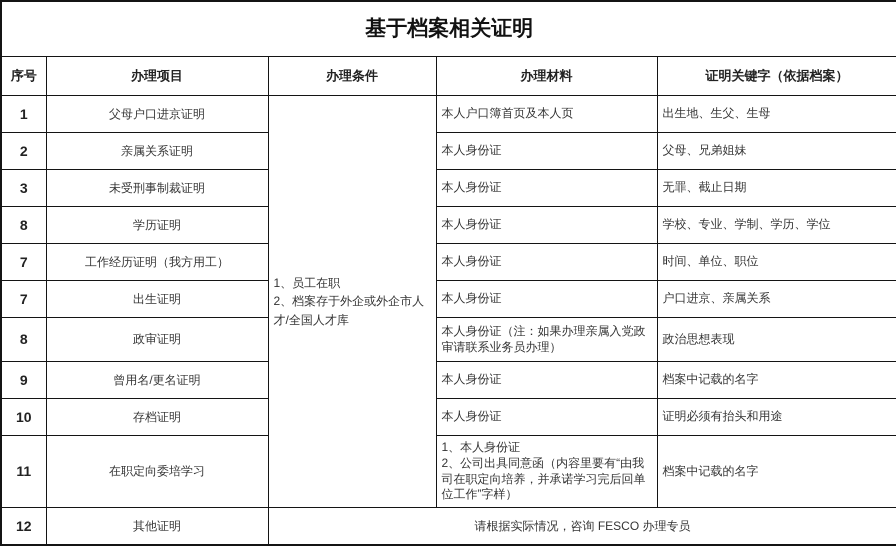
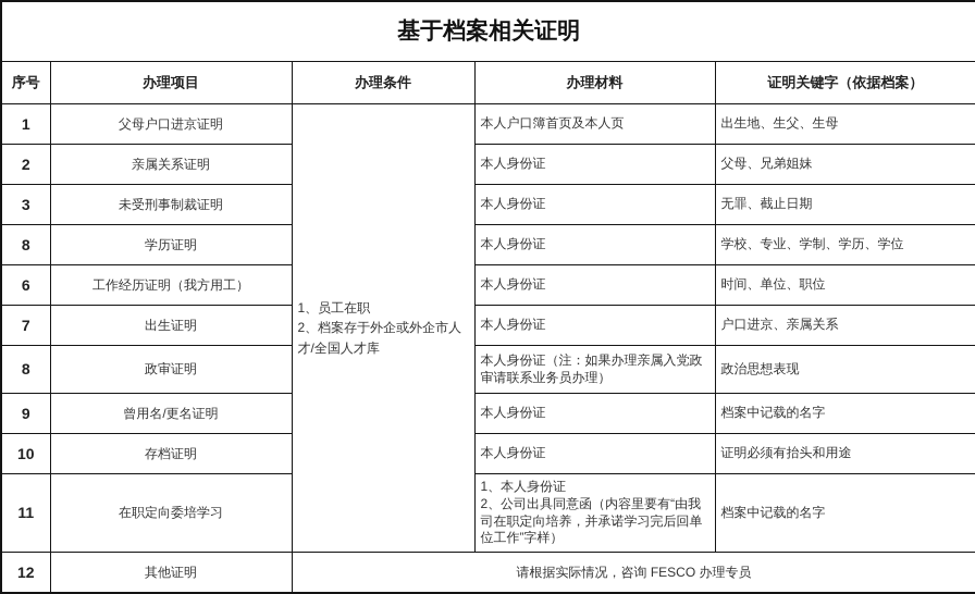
  基于档案相关证明
  序号	办理项目	办理条件	办理材料	证明关键字（依据档案）
  1	父母户口进京证明	1、员工在职2、档案存于外企或外企市人才/全国人才库	本人户口簿首页及本人页	出生地、生父、生母
  2	亲属关系证明	本人身份证	父母、兄弟姐妹
  3	未受刑事制裁证明	本人身份证	无罪、截止日期
  8	学历证明	本人身份证	学校、专业、学制、学历、学位
- 7	工作经历证明（我方用工）	本人身份证	时间、单位、职位
+ 6	工作经历证明（我方用工）	本人身份证	时间、单位、职位
  7	出生证明	本人身份证	户口进京、亲属关系
  8	政审证明	本人身份证（注：如果办理亲属入党政审请联系业务员办理）	政治思想表现
  9	曾用名/更名证明	本人身份证	档案中记载的名字
  10	存档证明	本人身份证	证明必须有抬头和用途
  11	在职定向委培学习	1、本人身份证2、公司出具同意函（内容里要有“由我司在职定向培养，并承诺学习完后回单位工作”字样）	档案中记载的名字
  12	其他证明	请根据实际情况，咨询 FESCO 办理专员
